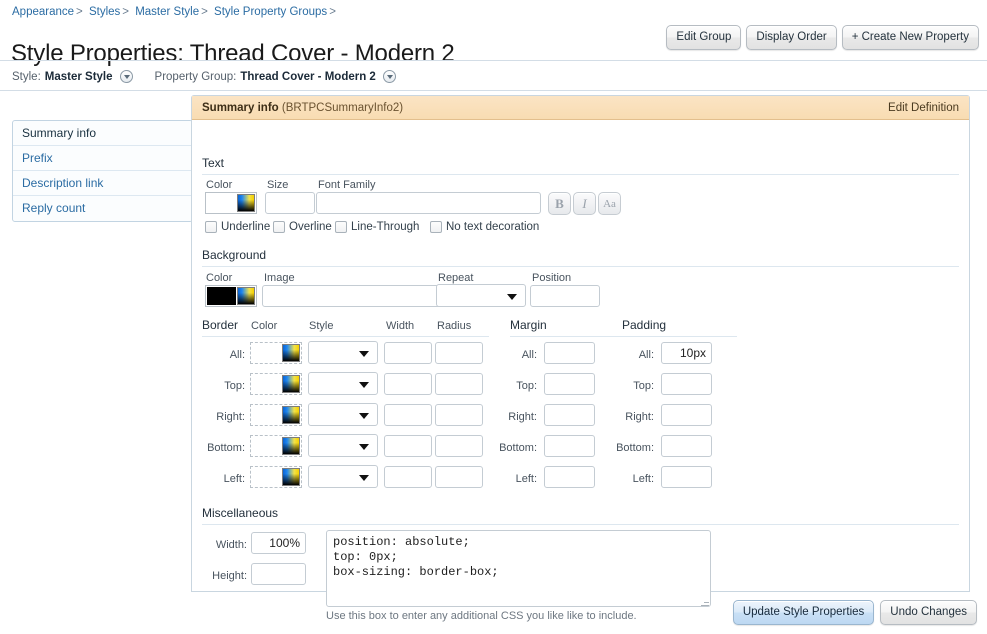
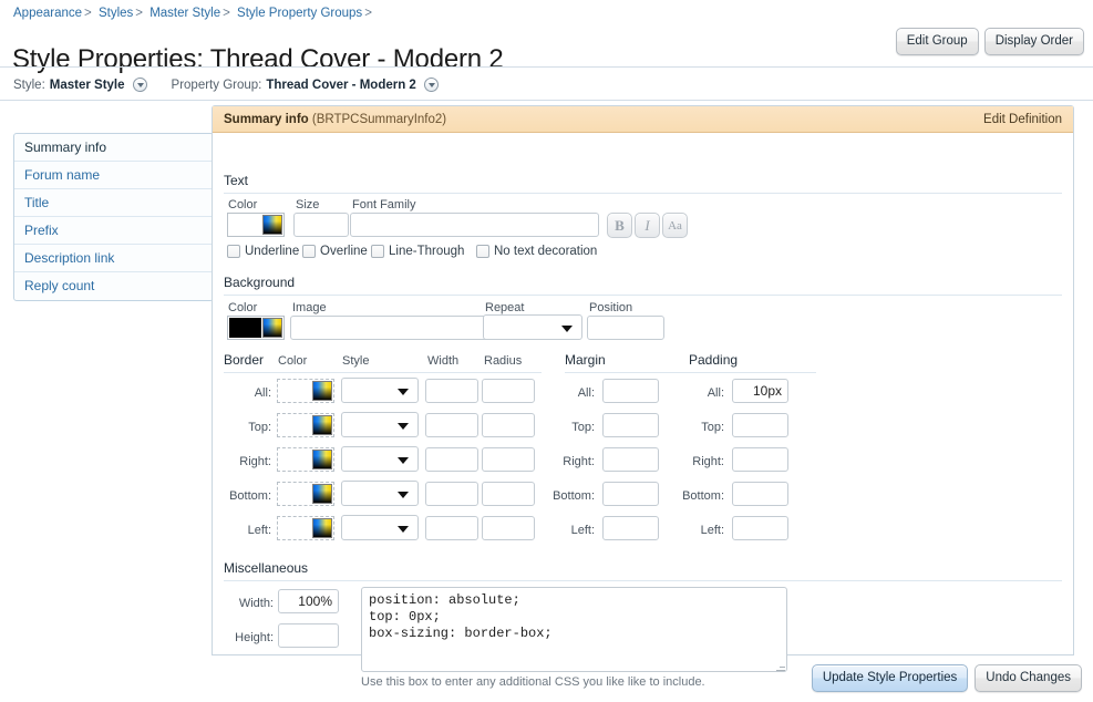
  Appearance > Styles > Master Style > Style Property Groups >
  Style Properties: Thread Cover - Modern 2
  Edit Group
  Display Order
- + Create New Property
  Style:
  Master Style
  Property Group:
  Thread Cover - Modern 2
  Summary info
+ Forum name
+ Title
  Prefix
  Description link
  Reply count
  Summary info (BRTPCSummaryInfo2)
  Edit Definition
  Text
  Color
  Size
  Font Family
  B
  I
  Aa
  Underline
  Overline
  Line-Through
  No text decoration
  Background
  Color
  Image
  Repeat
  Position
  Border
  Color
  Style
  Width
  Radius
  Margin
  Padding
  All:
  All:
  All:
  10px
  Top:
  Top:
  Top:
  Right:
  Right:
  Right:
  Bottom:
  Bottom:
  Bottom:
  Left:
  Left:
  Left:
  Miscellaneous
  Width:
  100%
  Height:
  position: absolute;
  top: 0px;
  box-sizing: border-box;
  Use this box to enter any additional CSS you like like to include.
  Update Style Properties
  Undo Changes
